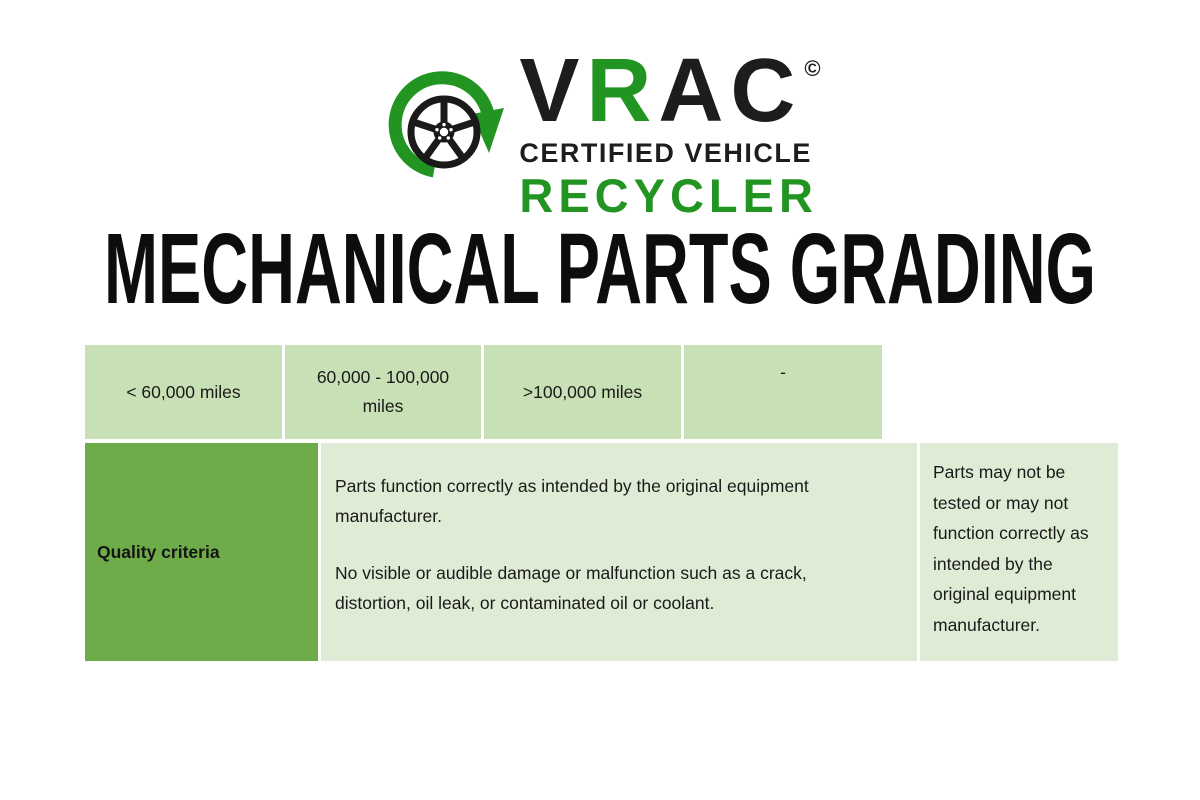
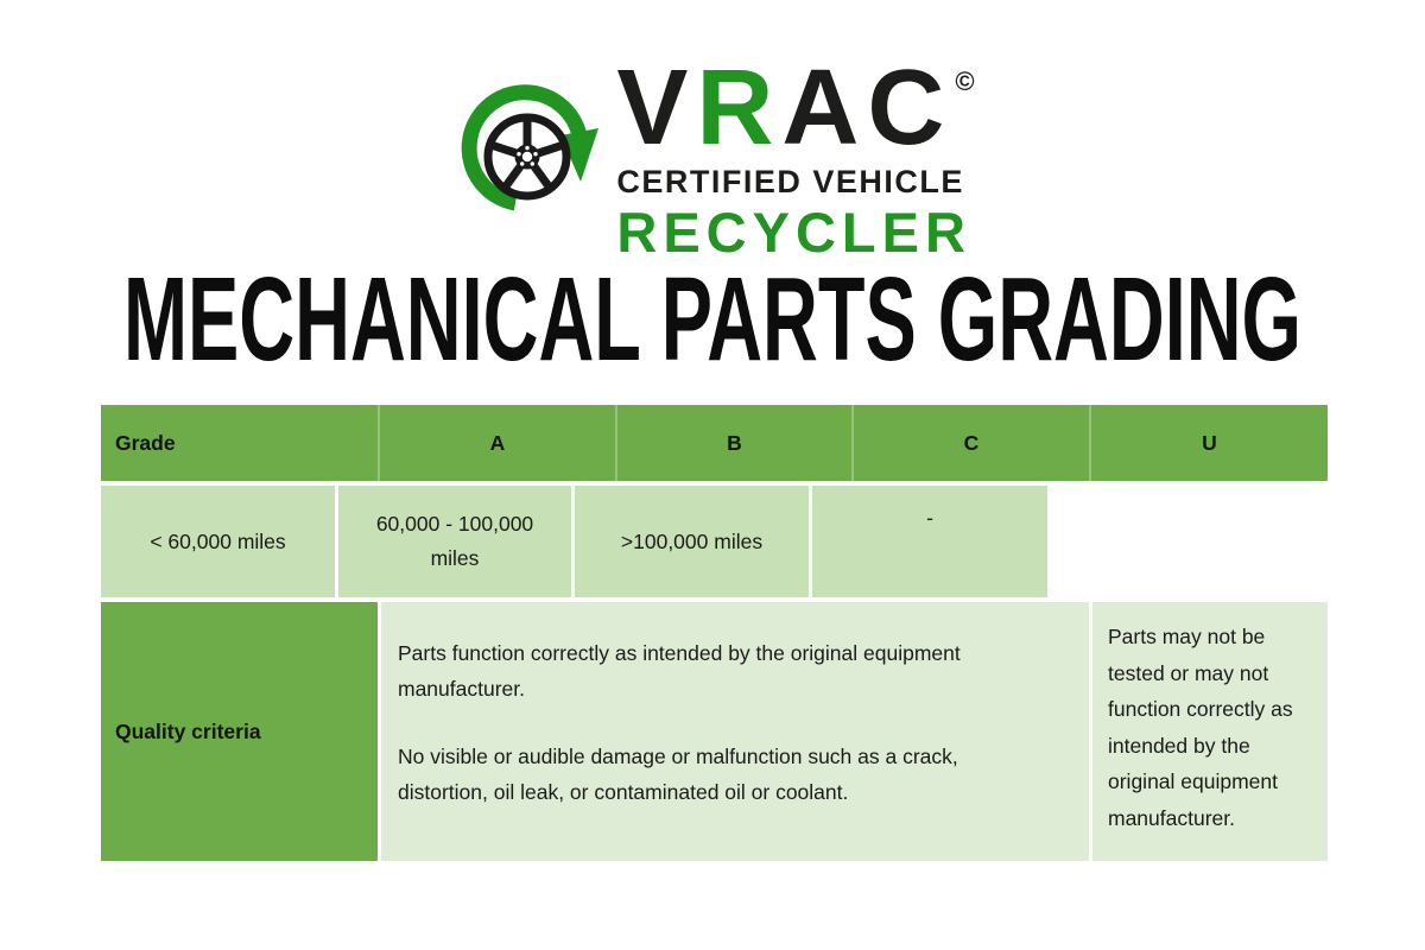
  V
  R
  AC
  ©
  CERTIFIED VEHICLE
  RECYCLER
  MECHANICAL PARTS GRADING
+ Grade
+ A
+ B
+ C
+ U
  < 60,000 miles
  60,000 - 100,000 miles
  >100,000 miles
  -
  Quality criteria
  Parts function correctly as intended by the original equipment manufacturer.
  No visible or audible damage or malfunction such as a crack, distortion, oil leak, or contaminated oil or coolant.
  Parts may not be tested or may not function correctly as intended by the original equipment manufacturer.
